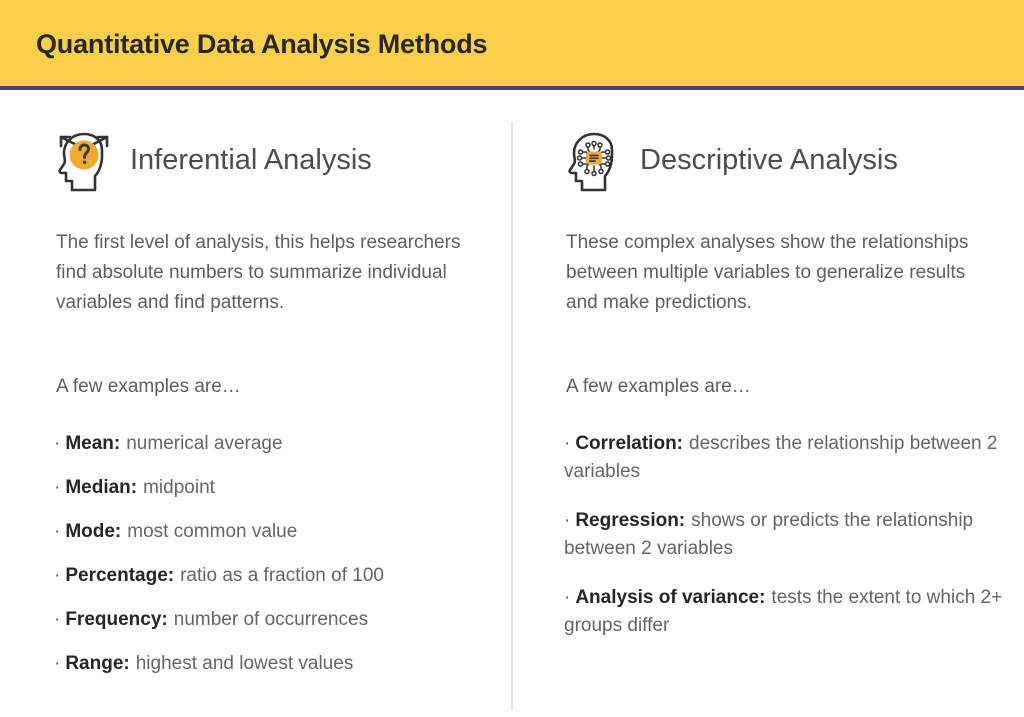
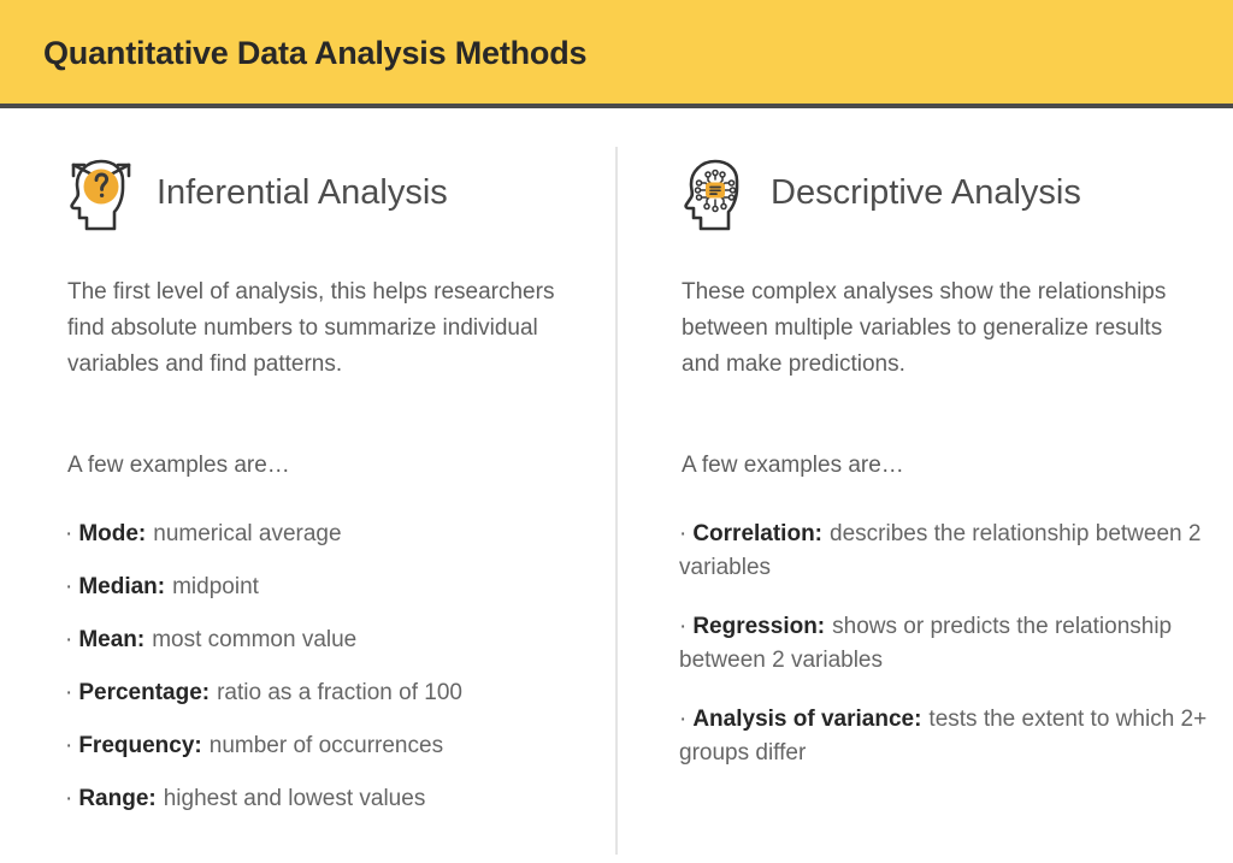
  Quantitative Data Analysis Methods
  Inferential Analysis
  The first level of analysis, this helps researchers find absolute numbers to summarize individual variables and find patterns.
  A few examples are…
- · Mean: numerical average
+ · Mode: numerical average
  · Median: midpoint
- · Mode: most common value
+ · Mean: most common value
  · Percentage: ratio as a fraction of 100
  · Frequency: number of occurrences
  · Range: highest and lowest values
  Descriptive Analysis
  These complex analyses show the relationships between multiple variables to generalize results and make predictions.
  A few examples are…
  · Correlation: describes the relationship between 2 variables
  · Regression: shows or predicts the relationship between 2 variables
  · Analysis of variance: tests the extent to which 2+ groups differ
